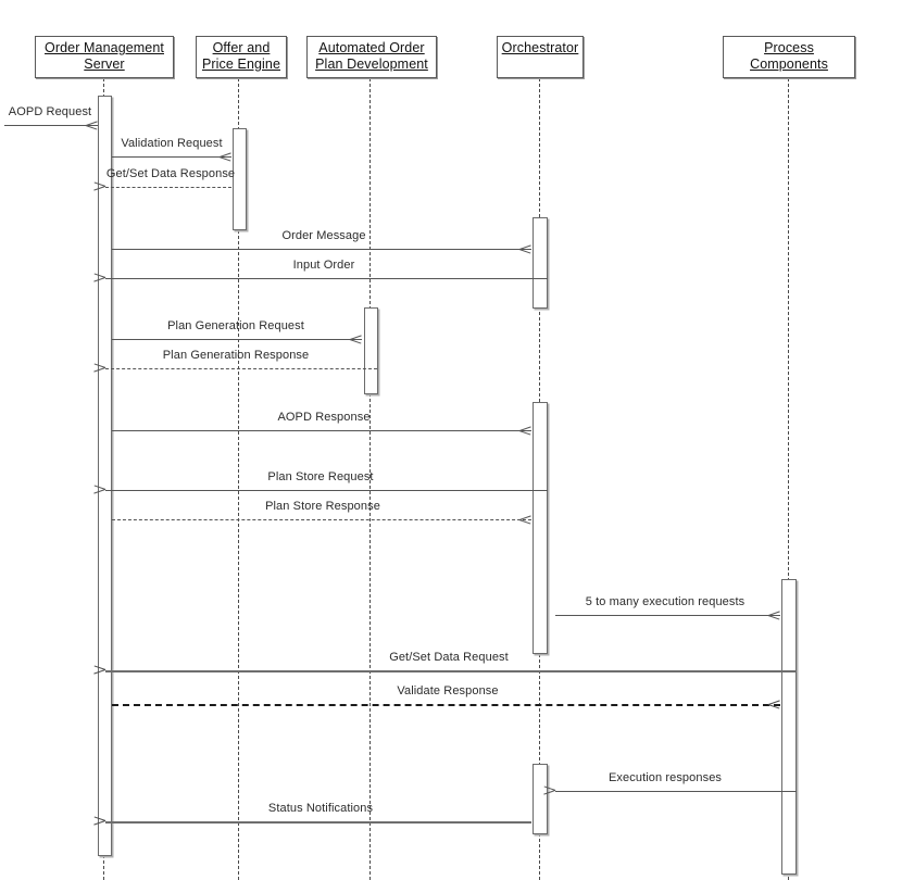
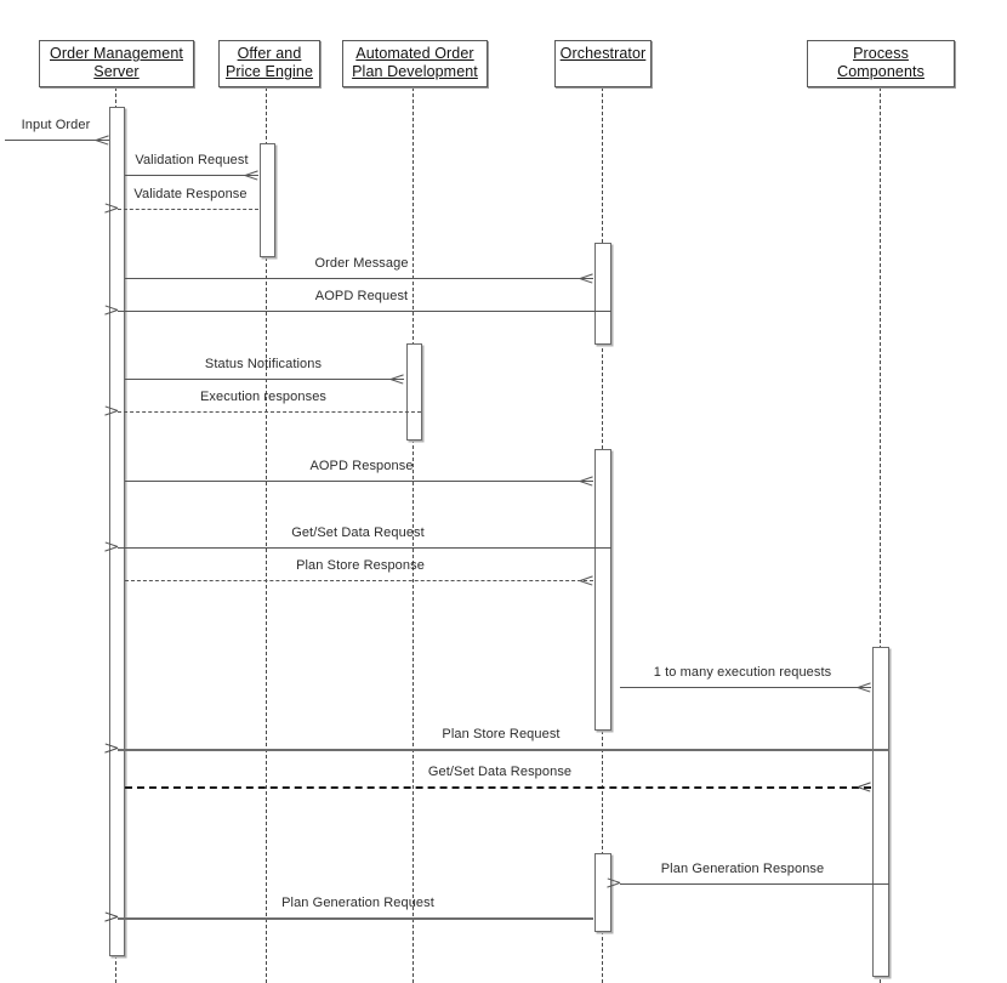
- AOPD Request
+ Input Order
  Validation Request
- Get/Set Data Response
+ Validate Response
  Order Message
- Input Order
+ AOPD Request
- Plan Generation Request
+ Status Notifications
- Plan Generation Response
+ Execution responses
  AOPD Response
- Plan Store Request
+ Get/Set Data Request
  Plan Store Response
- 5 to many execution requests
+ 1 to many execution requests
- Get/Set Data Request
+ Plan Store Request
- Validate Response
+ Get/Set Data Response
- Execution responses
+ Plan Generation Response
- Status Notifications
+ Plan Generation Request
  Order Management
  Server
  Offer and
  Price Engine
  Automated Order
  Plan Development
  Orchestrator
  Process
  Components
